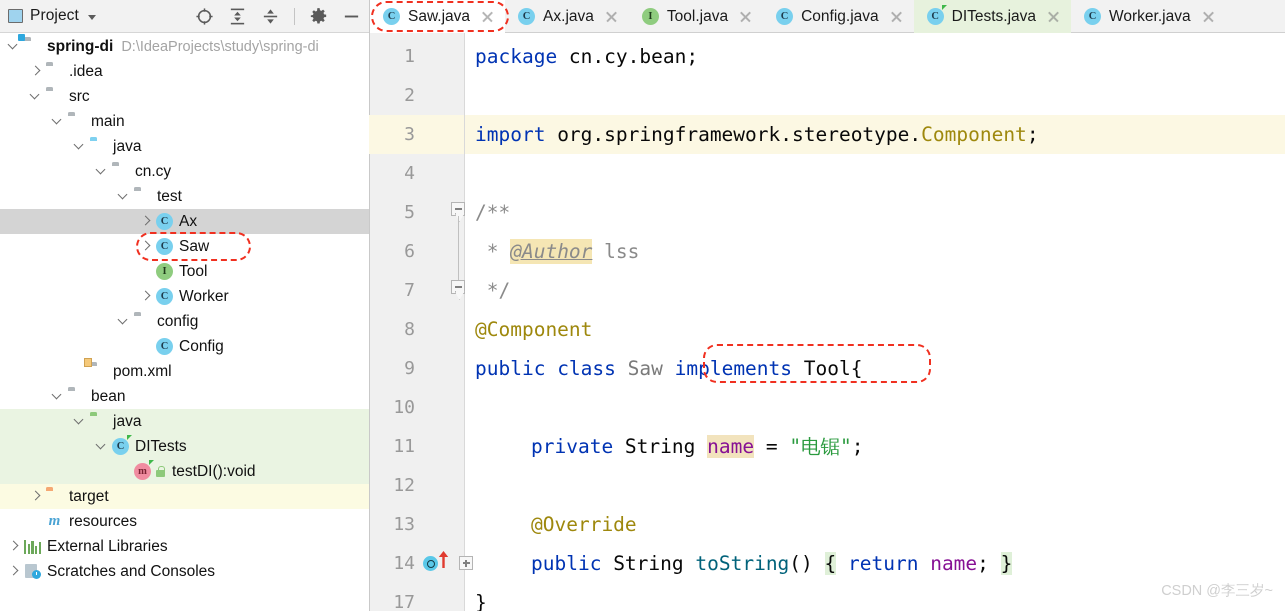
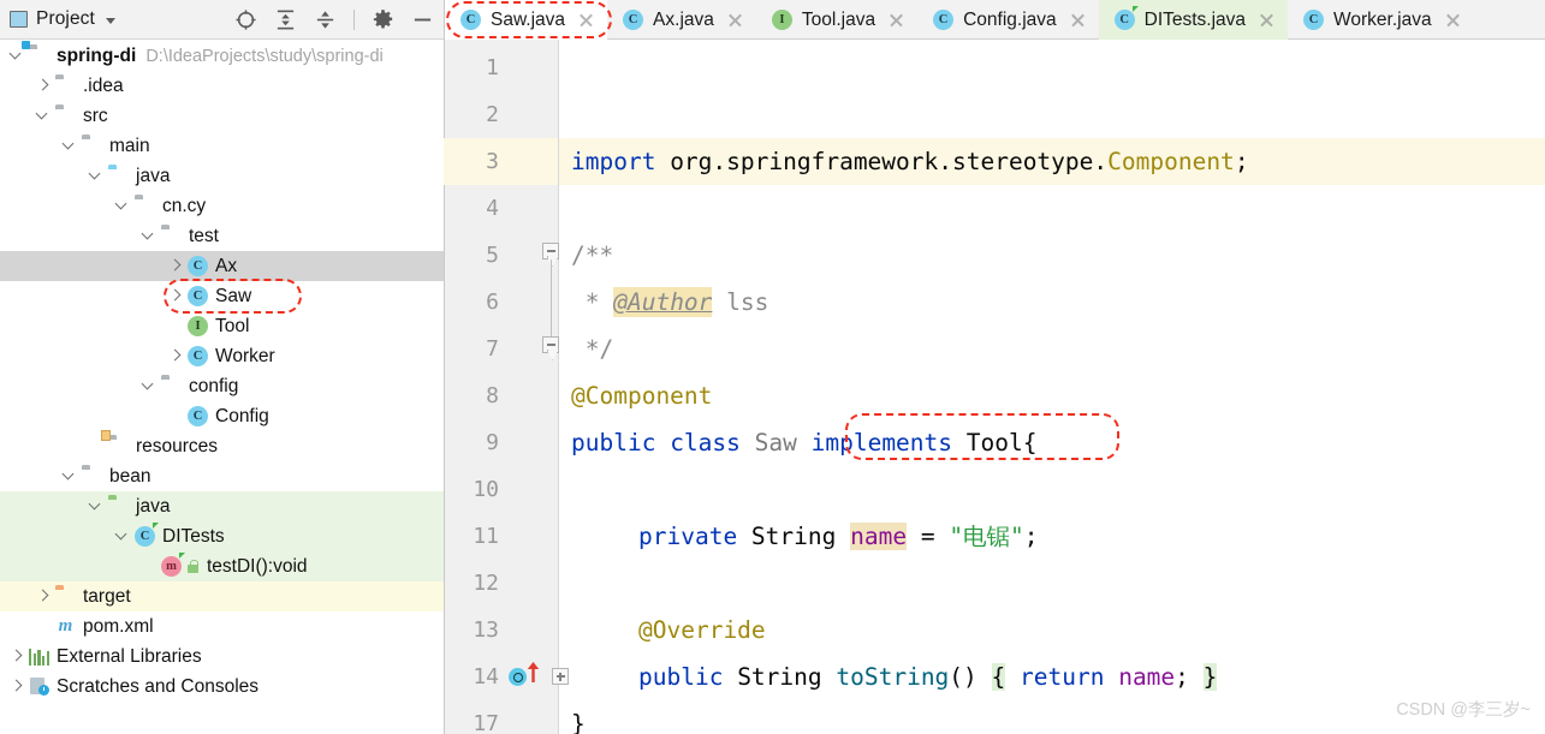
  Project
  spring-di
  D:\IdeaProjects\study\spring-di
  .idea
  src
  main
  java
  cn.cy
  test
  C
  Ax
  C
  Saw
  I
  Tool
  C
  Worker
  config
  C
  Config
- pom.xml
+ resources
  bean
  java
  C
  DITests
  m
  testDI():void
  target
  m
- resources
+ pom.xml
  External Libraries
  Scratches and Consoles
  C
  Saw.java
  C
  Ax.java
  I
  Tool.java
  C
  Config.java
  C
  DITests.java
  C
  Worker.java
  1
  2
  3
  4
  5
  6
  7
  8
  9
  10
  11
  12
  13
  14
  17
- package
- cn.cy.bean;
  import
  org.springframework.stereotype.
  Component
  ;
  /**
  *
  @Author
  lss
  */
  @Component
  public
  class
  Saw
  implements
  Tool
  {
  private
  String
  name
  =
  "电锯"
  ;
  @Override
  public
  String
  toString
  ()
  {
  return
  name
  ;
  }
  }
  CSDN @李三岁~
